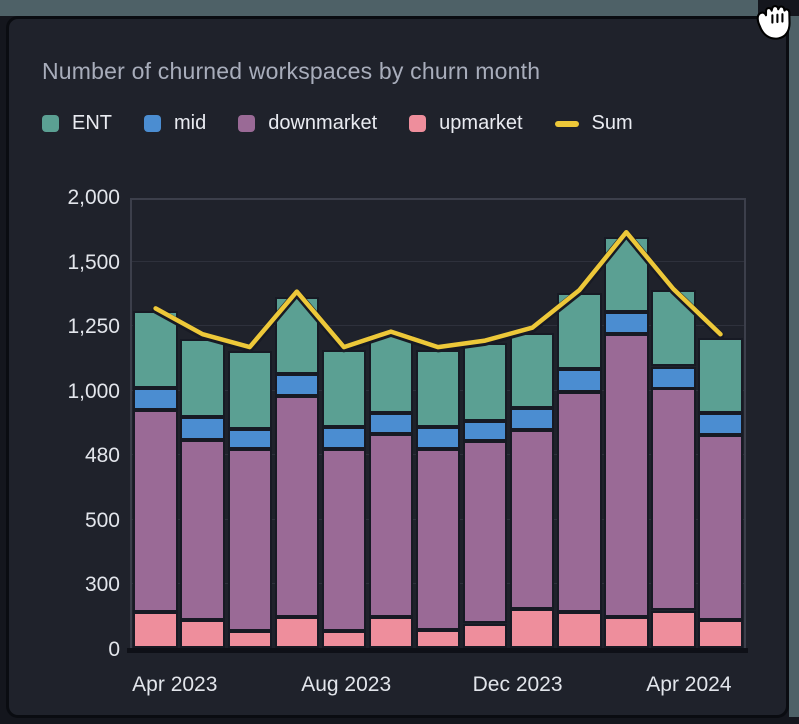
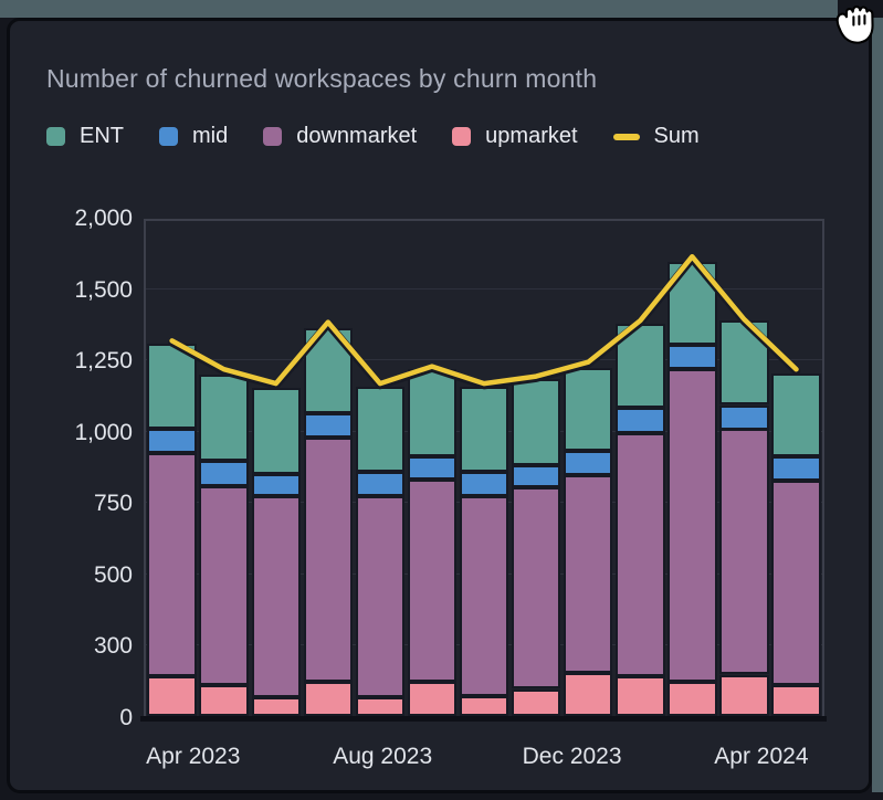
  Number of churned workspaces by churn month
  ENT
  mid
  downmarket
  upmarket
  Sum
  2,000
  1,500
  1,250
  1,000
- 480
+ 750
  500
  300
  0
  Apr 2023
  Aug 2023
  Dec 2023
  Apr 2024
